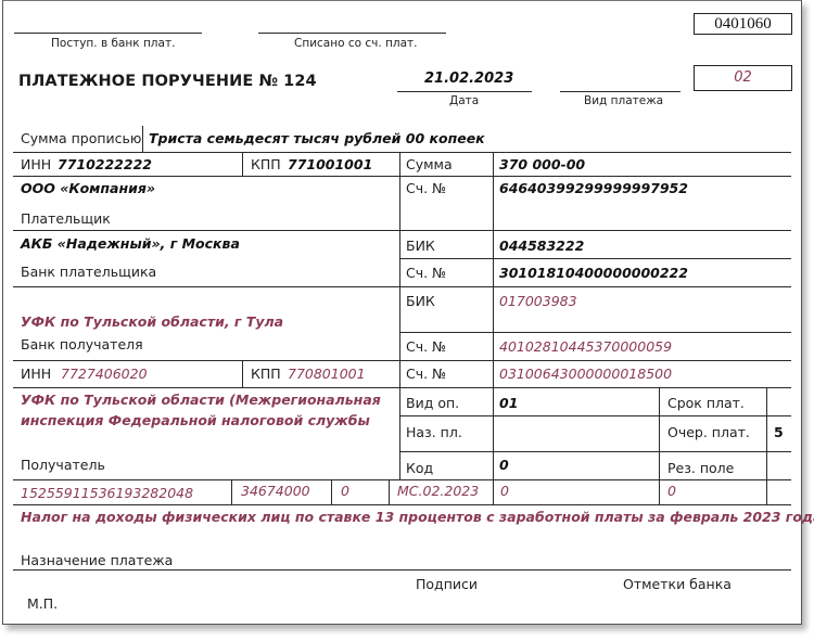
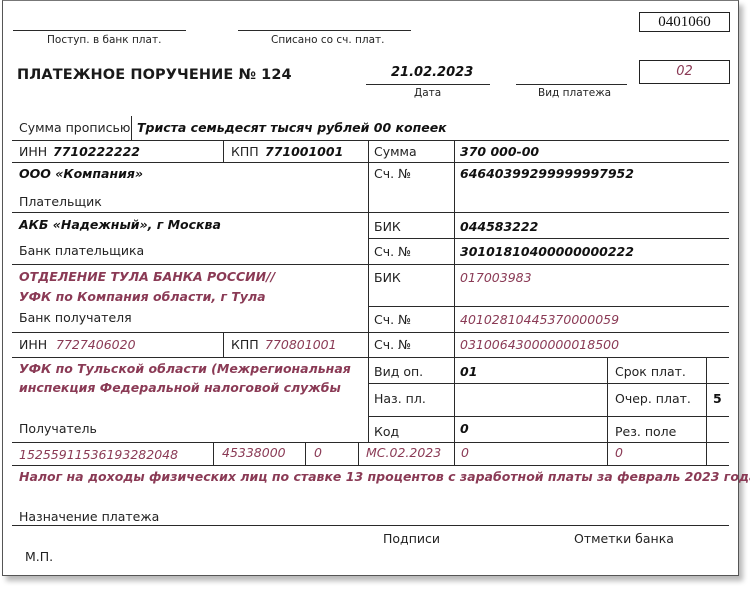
  Поступ. в банк плат.
  Списано со сч. плат.
  0401060
  ПЛАТЕЖНОЕ ПОРУЧЕНИЕ № 124
  21.02.2023
  Дата
  Вид платежа
  02
  Сумма прописью
  Триста семьдесят тысяч рублей 00 копеек
  ИНН
  7710222222
  КПП
  771001001
  Сумма
  370 000-00
  ООО «Компания»
  Плательщик
  Сч. №
  64640399299999997952
  АКБ «Надежный», г Москва
  Банк плательщика
  БИК
  044583222
  Сч. №
  30101810400000000222
+ ОТДЕЛЕНИЕ ТУЛА БАНКА РОССИИ//
- УФК по Тульской области, г Тула
+ УФК по Компания области, г Тула
  Банк получателя
  БИК
  017003983
  Сч. №
  40102810445370000059
  ИНН
  7727406020
  КПП
  770801001
  Сч. №
  03100643000000018500
  УФК по Тульской области (Межрегиональная
  инспекция Федеральной налоговой службы
  Получатель
  Вид оп.
  01
  Срок плат.
  Наз. пл.
  Очер. плат.
  5
  Код
  0
  Рез. поле
  15255911536193282048
- 34674000
+ 45338000
  0
  МС.02.2023
  0
  0
  Налог на доходы физических лиц по ставке 13 процентов с заработной платы за февраль 2023 год
  Назначение платежа
  М.П.
  Подписи
  Отметки банка
